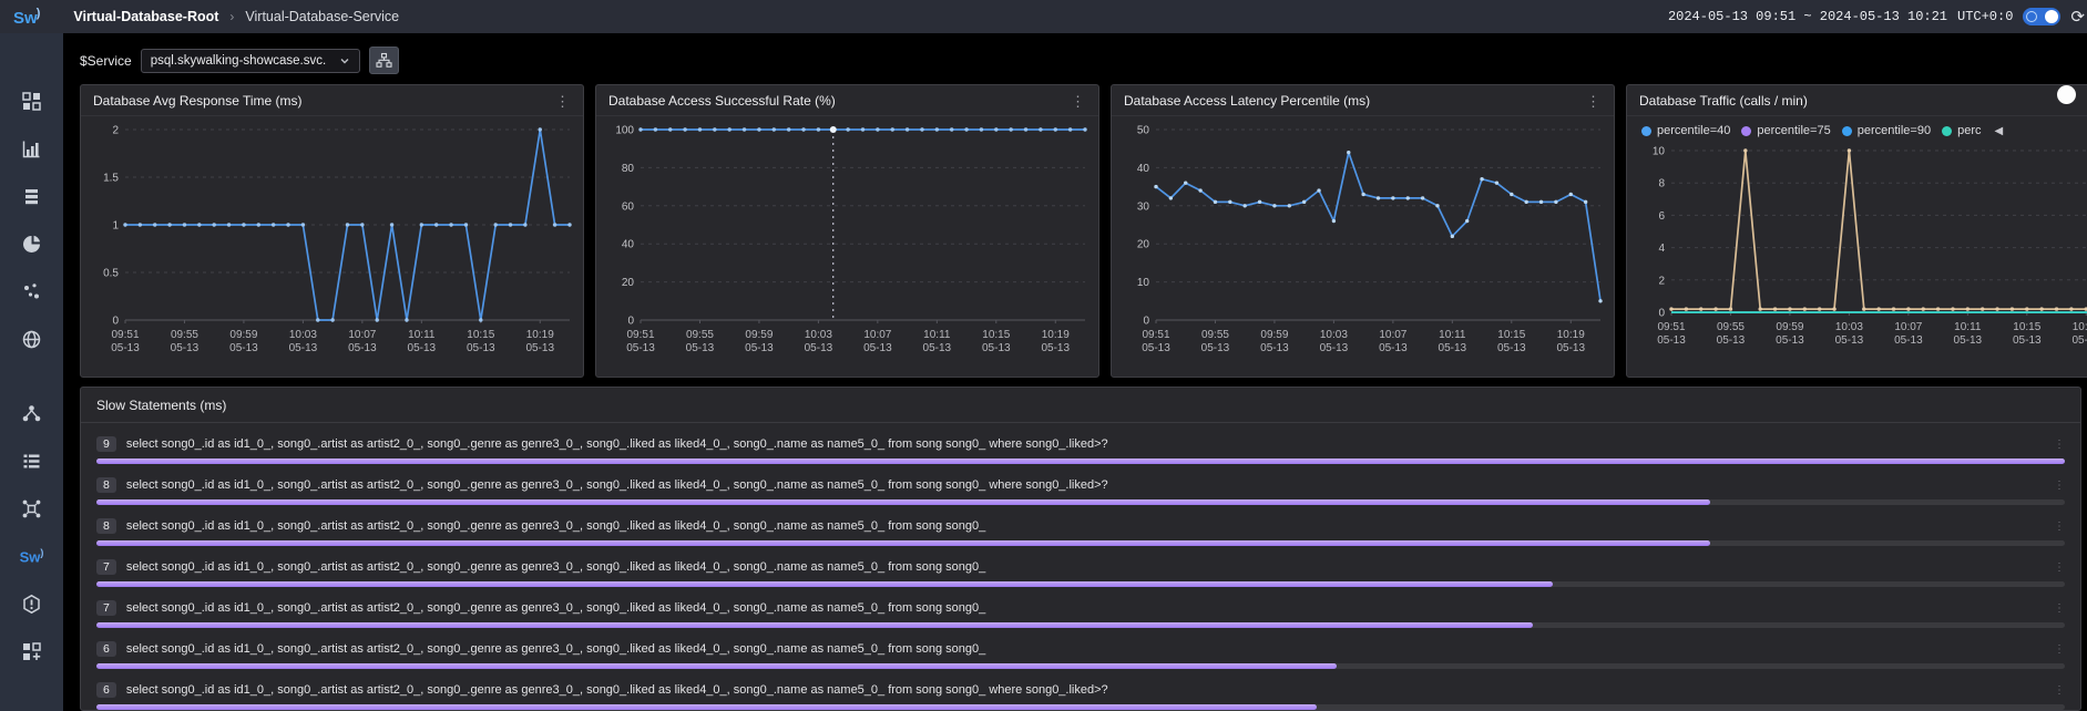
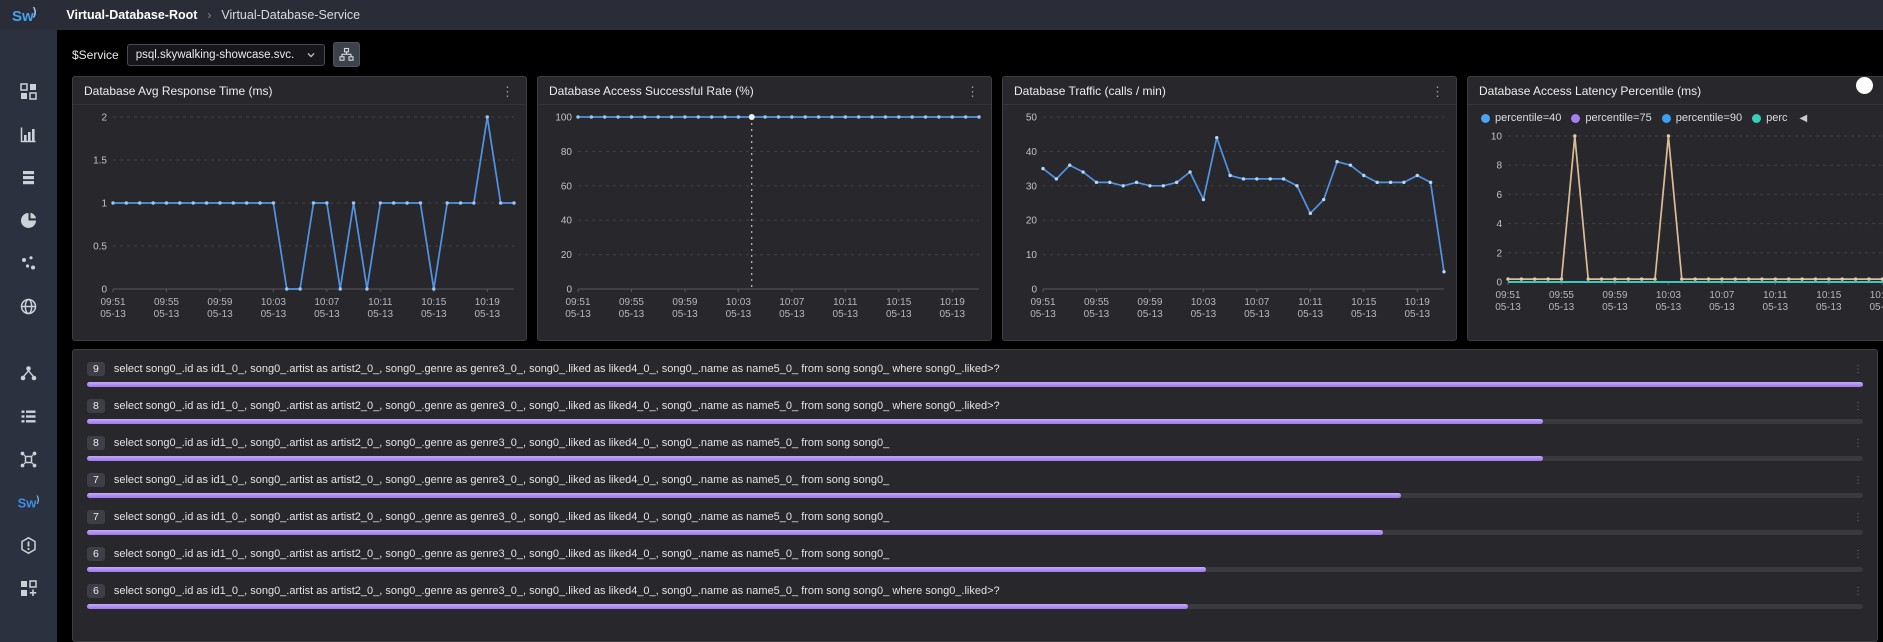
  Sw)
  Virtual-Database-Root
  ›
  Virtual-Database-Service
- 2024-05-13 09:51 ~ 2024-05-13 10:21
- UTC+0:0
- ⟳
  Sw)
  $Service
  psql.skywalking-showcase.svc.
  Database Avg Response Time (ms)
  ⋮
  2
  1.5
  1
  0.5
  0
  09:51 05-13
  09:55 05-13
  09:59 05-13
  10:03 05-13
  10:07 05-13
  10:11 05-13
  10:15 05-13
  10:19 05-13
  Database Access Successful Rate (%)
  ⋮
  100
  80
  60
  40
  20
  0
  09:51 05-13
  09:55 05-13
  09:59 05-13
  10:03 05-13
  10:07 05-13
  10:11 05-13
  10:15 05-13
  10:19 05-13
- Database Access Latency Percentile (ms)
+ Database Traffic (calls / min)
  ⋮
  50
  40
  30
  20
  10
  0
  09:51 05-13
  09:55 05-13
  09:59 05-13
  10:03 05-13
  10:07 05-13
  10:11 05-13
  10:15 05-13
  10:19 05-13
- Database Traffic (calls / min)
+ Database Access Latency Percentile (ms)
  percentile=40
  percentile=75
  percentile=90
  perc
  ◀
  10
  8
  6
  4
  2
  0
  09:51 05-13
  09:55 05-13
  09:59 05-13
  10:03 05-13
  10:07 05-13
  10:11 05-13
  10:15 05-13
- Slow Statements (ms)
  9
  select song0_.id as id1_0_, song0_.artist as artist2_0_, song0_.genre as genre3_0_, song0_.liked as liked4_0_, song0_.name as name5_0_ from song song0_ where song0_.liked>?
  ⋮
  8
  select song0_.id as id1_0_, song0_.artist as artist2_0_, song0_.genre as genre3_0_, song0_.liked as liked4_0_, song0_.name as name5_0_ from song song0_ where song0_.liked>?
  ⋮
  8
  select song0_.id as id1_0_, song0_.artist as artist2_0_, song0_.genre as genre3_0_, song0_.liked as liked4_0_, song0_.name as name5_0_ from song song0_
  ⋮
  7
  select song0_.id as id1_0_, song0_.artist as artist2_0_, song0_.genre as genre3_0_, song0_.liked as liked4_0_, song0_.name as name5_0_ from song song0_
  ⋮
  7
  select song0_.id as id1_0_, song0_.artist as artist2_0_, song0_.genre as genre3_0_, song0_.liked as liked4_0_, song0_.name as name5_0_ from song song0_
  ⋮
  6
  select song0_.id as id1_0_, song0_.artist as artist2_0_, song0_.genre as genre3_0_, song0_.liked as liked4_0_, song0_.name as name5_0_ from song song0_
  ⋮
  6
  select song0_.id as id1_0_, song0_.artist as artist2_0_, song0_.genre as genre3_0_, song0_.liked as liked4_0_, song0_.name as name5_0_ from song song0_ where song0_.liked>?
  ⋮
